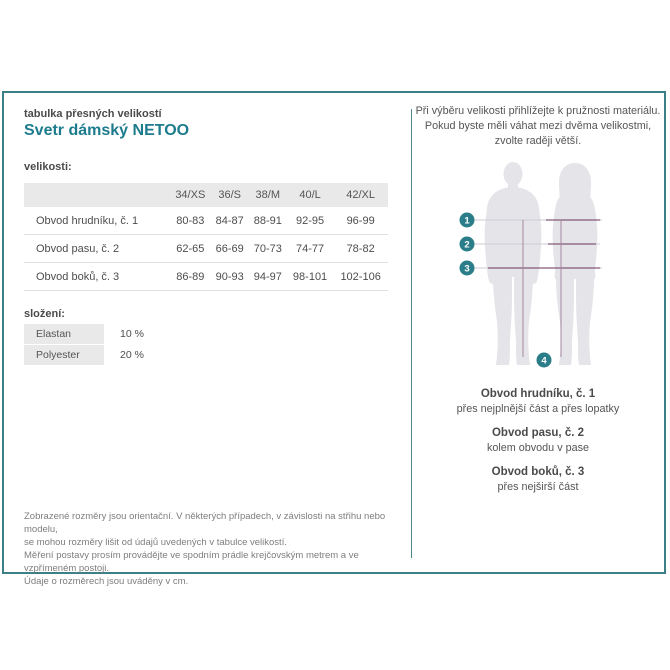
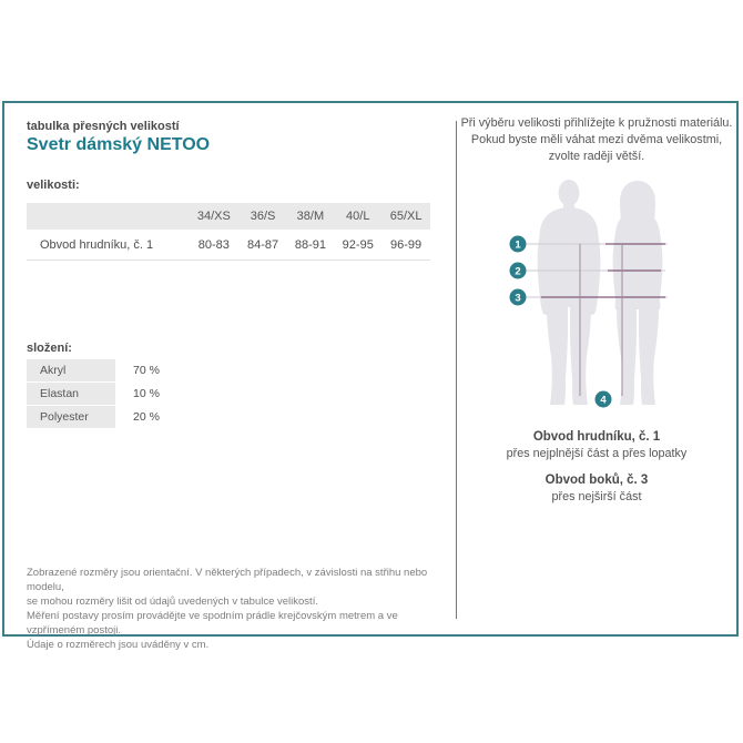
  tabulka přesných velikostí
  Svetr dámský NETOO
  velikosti:
- 	34/XS	36/S	38/M	40/L	42/XL
+ 	34/XS	36/S	38/M	40/L	65/XL
  Obvod hrudníku, č. 1	80-83	84-87	88-91	92-95	96-99
- Obvod pasu, č. 2	62-65	66-69	70-73	74-77	78-82
- Obvod boků, č. 3	86-89	90-93	94-97	98-101	102-106
  složení:
+ Akryl
+ 70 %
  Elastan
  10 %
  Polyester
  20 %
  Zobrazené rozměry jsou orientační. V některých případech, v závislosti na střihu nebo modelu,
  se mohou rozměry lišit od údajů uvedených v tabulce velikostí.
  Měření postavy prosím provádějte ve spodním prádle krejčovským metrem a ve vzpřímeném postoji.
  Údaje o rozměrech jsou uváděny v cm.
  Při výběru velikosti přihlížejte k pružnosti materiálu.
  Pokud byste měli váhat mezi dvěma velikostmi,
  zvolte raději větší.
  1
  2
  3
  4
  Obvod hrudníku, č. 1
  přes nejplnější část a přes lopatky
- Obvod pasu, č. 2
- kolem obvodu v pase
  Obvod boků, č. 3
  přes nejširší část
